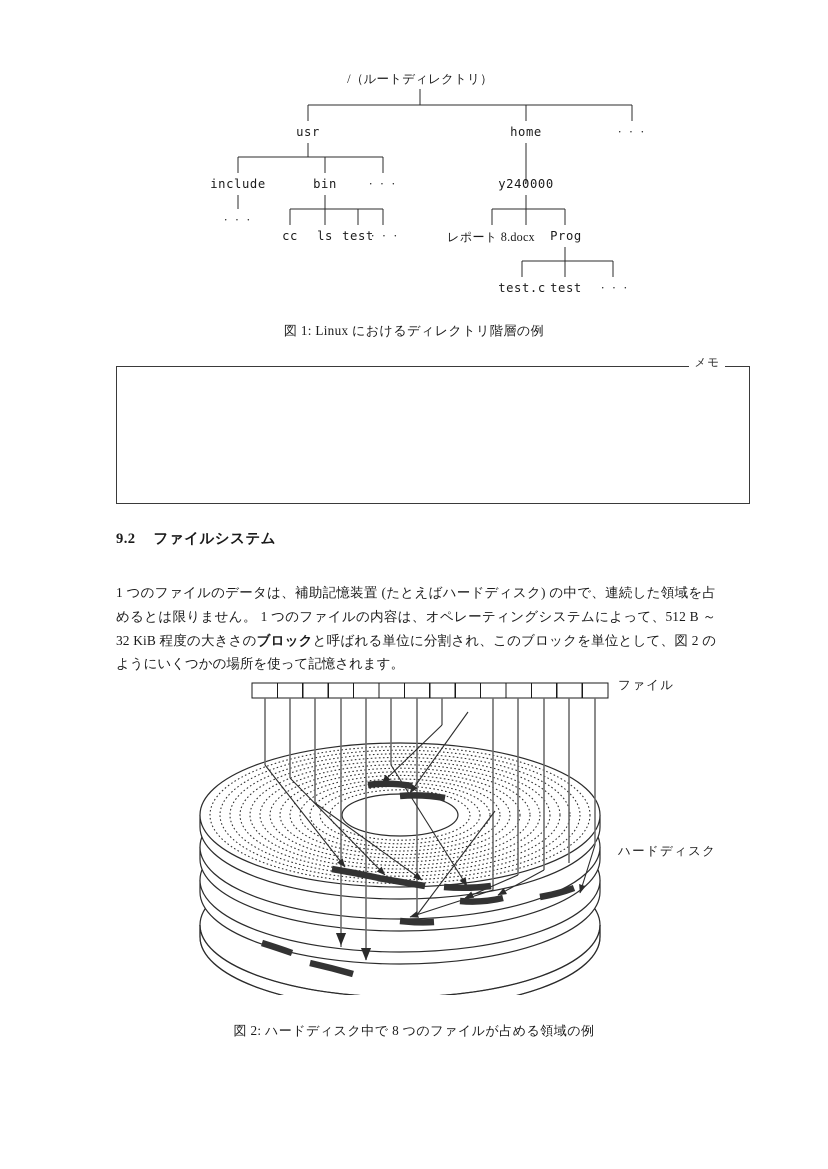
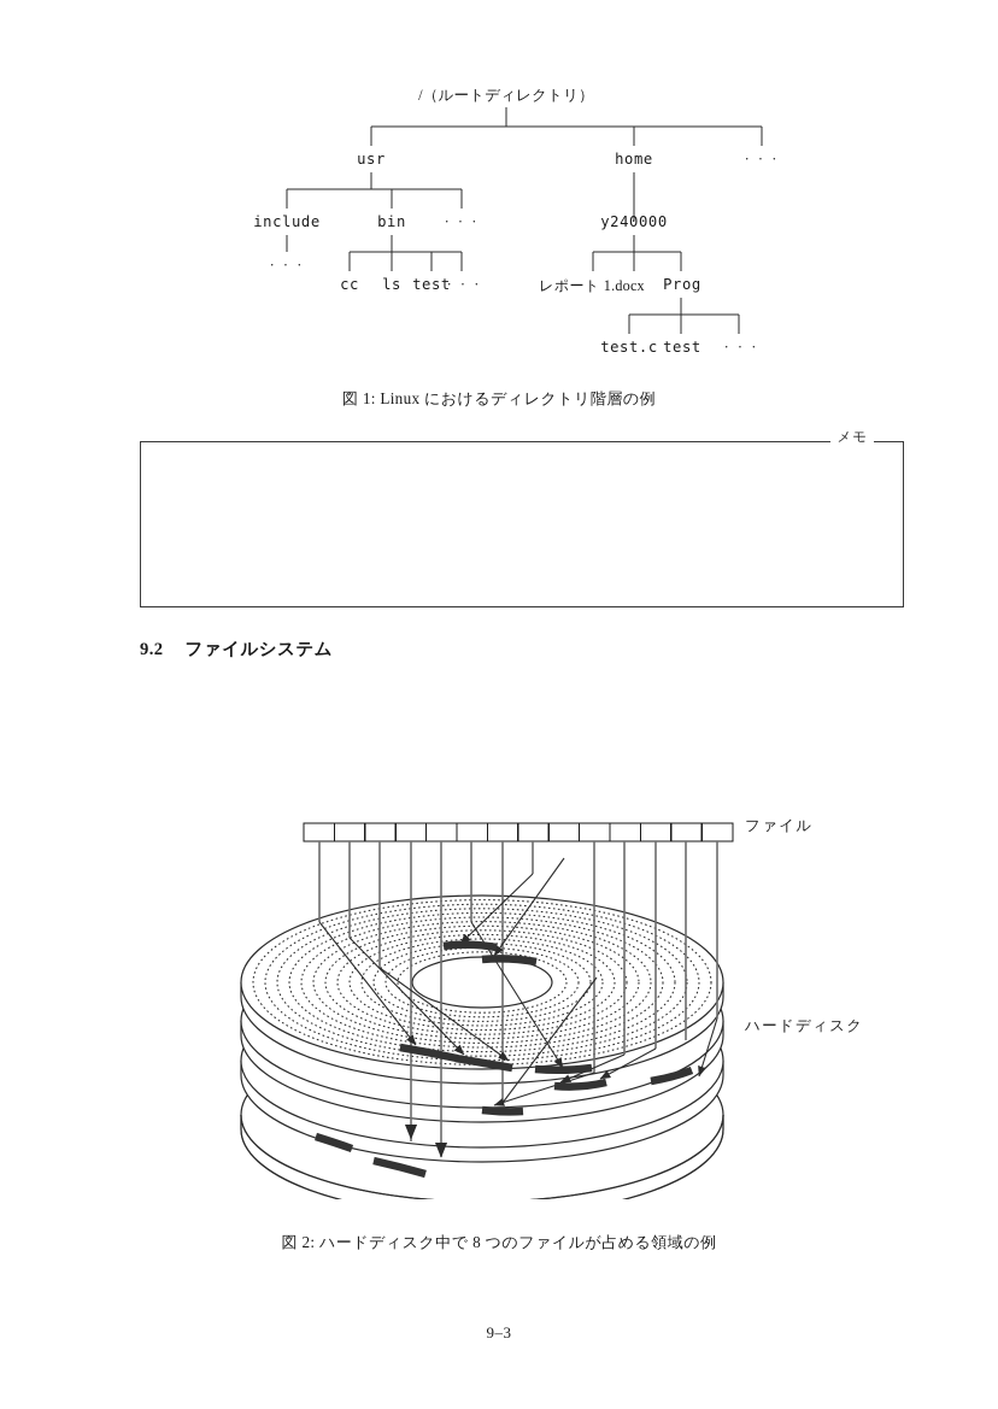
  /（ルートディレクトリ）
  usr
  home
  · · ·
  include
  bin
  · · ·
  y240000
  · · ·
  cc
  ls
  test
  · · ·
- レポート 8.docx
+ レポート 1.docx
  Prog
  test.c
  test
  · · ·
  図 1: Linux におけるディレクトリ階層の例
  メモ
  9.2 ファイルシステム
- 1 つのファイルのデータは、補助記憶装置 (たとえばハードディスク) の中で、連続した領域を占めるとは限りません。 1 つのファイルの内容は、オペレーティングシステムによって、512 B ～ 32 KiB 程度の大きさのブロックと呼ばれる単位に分割され、このブロックを単位として、図 2 のようにいくつかの場所を使って記憶されます。
  ファイル
  ハードディスク
  図 2: ハードディスク中で 8 つのファイルが占める領域の例
+ 9–3
